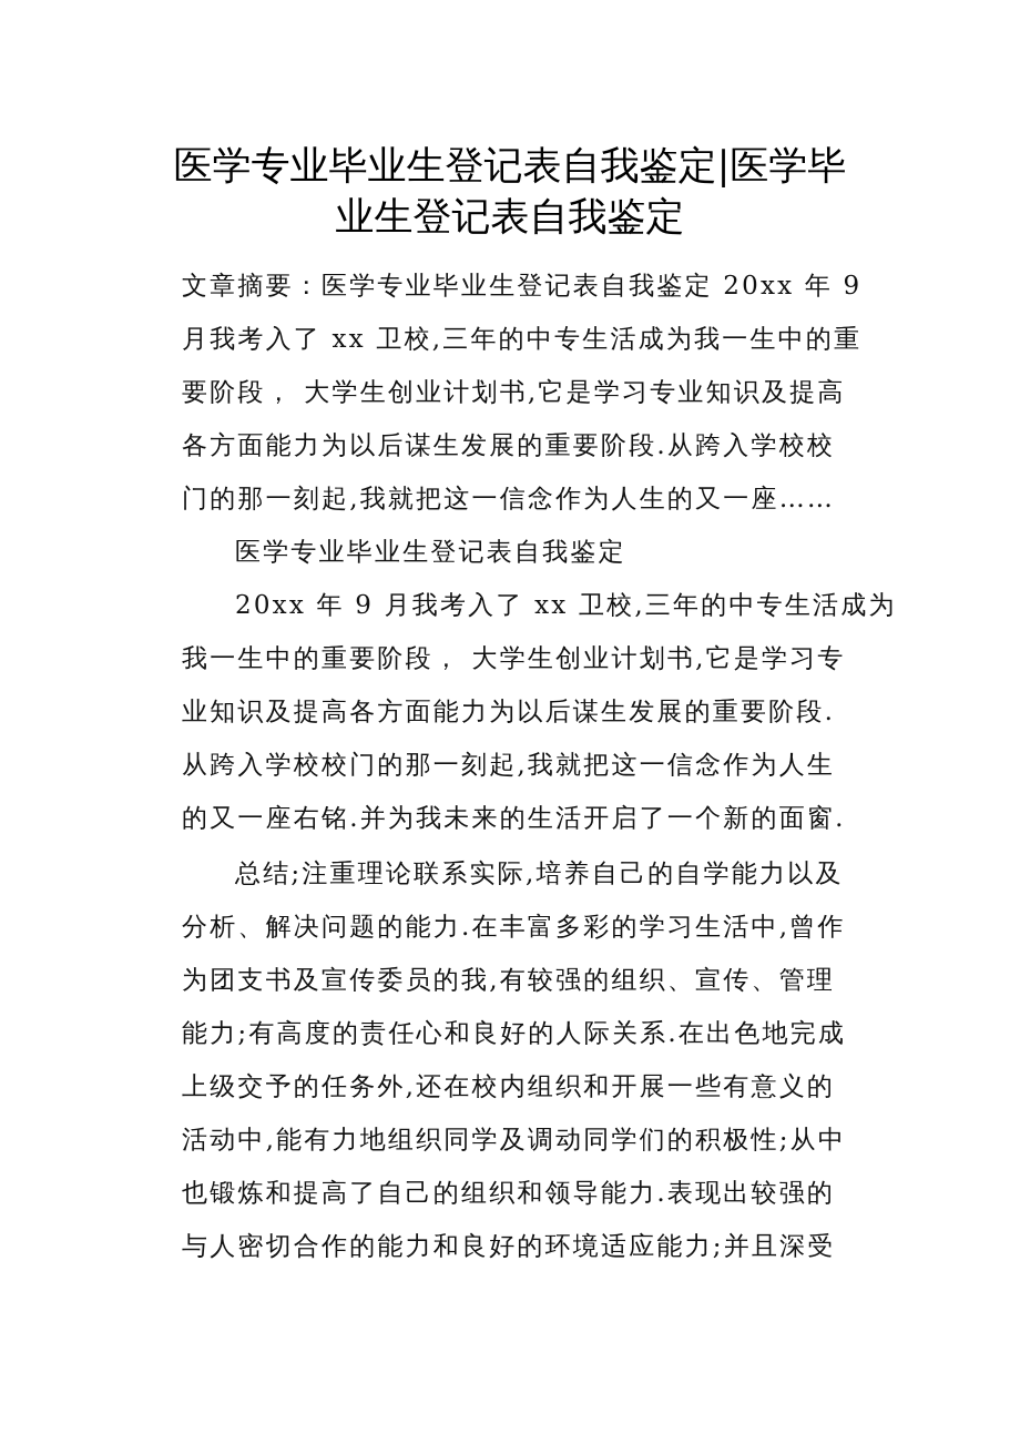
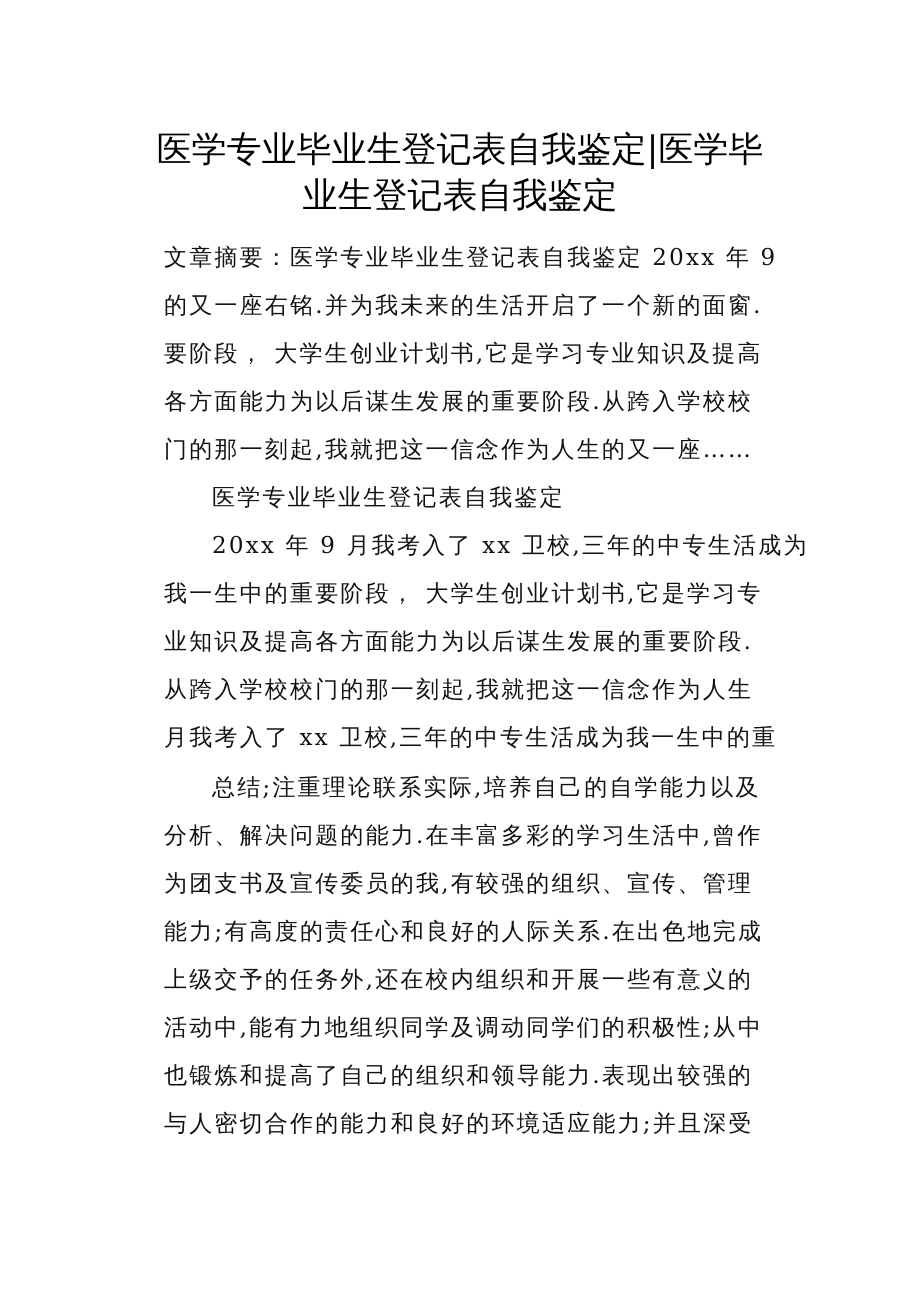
  医学专业毕业生登记表自我鉴定|医学毕
  业生登记表自我鉴定
  文章摘要：医学专业毕业生登记表自我鉴定 20xx 年 9
- 月我考入了 xx 卫校,三年的中专生活成为我一生中的重
+ 的又一座右铭.并为我未来的生活开启了一个新的面窗.
  要阶段， 大学生创业计划书,它是学习专业知识及提高
  各方面能力为以后谋生发展的重要阶段.从跨入学校校
  门的那一刻起,我就把这一信念作为人生的又一座……
  医学专业毕业生登记表自我鉴定
  20xx 年 9 月我考入了 xx 卫校,三年的中专生活成为
  我一生中的重要阶段， 大学生创业计划书,它是学习专
  业知识及提高各方面能力为以后谋生发展的重要阶段.
  从跨入学校校门的那一刻起,我就把这一信念作为人生
- 的又一座右铭.并为我未来的生活开启了一个新的面窗.
+ 月我考入了 xx 卫校,三年的中专生活成为我一生中的重
  总结;注重理论联系实际,培养自己的自学能力以及
  分析、解决问题的能力.在丰富多彩的学习生活中,曾作
  为团支书及宣传委员的我,有较强的组织、宣传、管理
  能力;有高度的责任心和良好的人际关系.在出色地完成
  上级交予的任务外,还在校内组织和开展一些有意义的
  活动中,能有力地组织同学及调动同学们的积极性;从中
  也锻炼和提高了自己的组织和领导能力.表现出较强的
  与人密切合作的能力和良好的环境适应能力;并且深受
